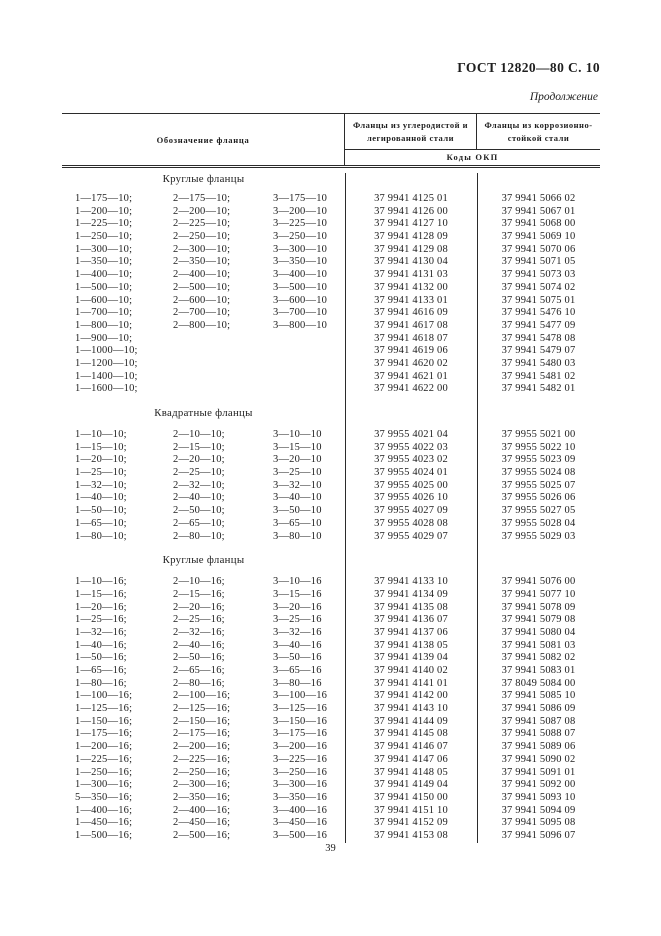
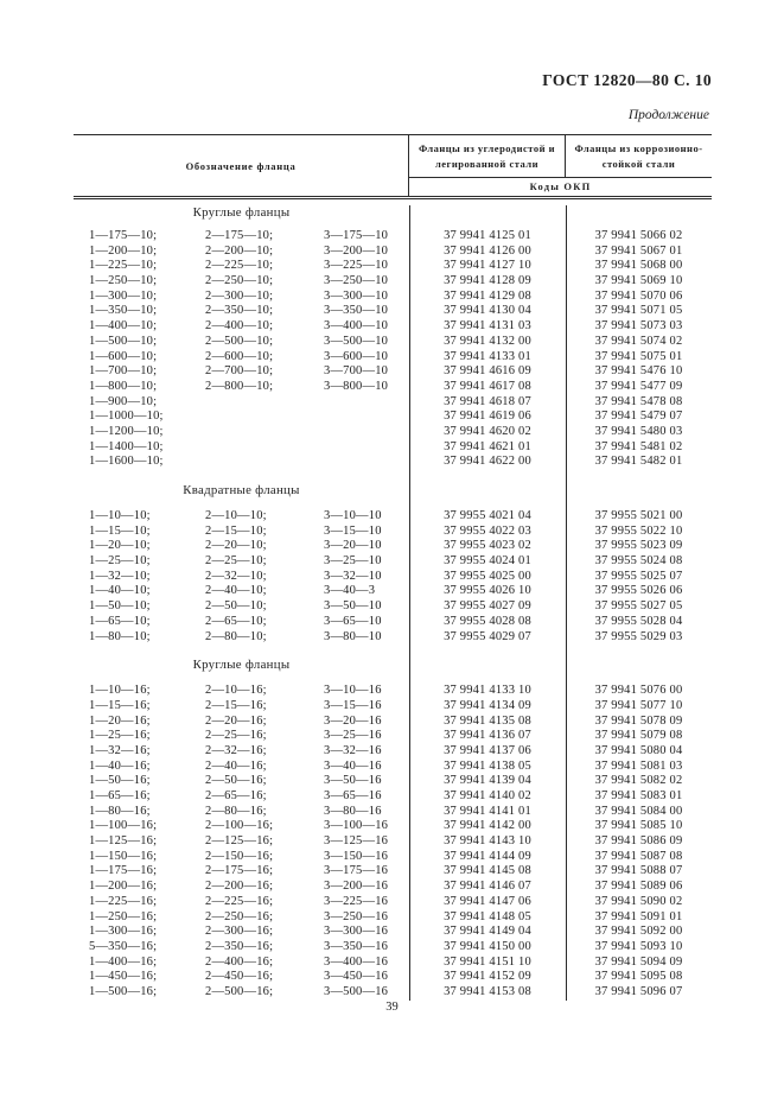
  ГОСТ 12820—80 С. 10
  Продолжение
  Обозначение фланца
  Фланцы из углеродистой и легированной стали
  Фланцы из коррозионно-стойкой стали
  Коды ОКП
  Круглые фланцы
  1—175—10;
  2—175—10;
  3—175—10
  37 9941 4125 01
  37 9941 5066 02
  1—200—10;
  2—200—10;
  3—200—10
  37 9941 4126 00
  37 9941 5067 01
  1—225—10;
  2—225—10;
  3—225—10
  37 9941 4127 10
  37 9941 5068 00
  1—250—10;
  2—250—10;
  3—250—10
  37 9941 4128 09
  37 9941 5069 10
  1—300—10;
  2—300—10;
  3—300—10
  37 9941 4129 08
  37 9941 5070 06
  1—350—10;
  2—350—10;
  3—350—10
  37 9941 4130 04
  37 9941 5071 05
  1—400—10;
  2—400—10;
  3—400—10
  37 9941 4131 03
  37 9941 5073 03
  1—500—10;
  2—500—10;
  3—500—10
  37 9941 4132 00
  37 9941 5074 02
  1—600—10;
  2—600—10;
  3—600—10
  37 9941 4133 01
  37 9941 5075 01
  1—700—10;
  2—700—10;
  3—700—10
  37 9941 4616 09
  37 9941 5476 10
  1—800—10;
  2—800—10;
  3—800—10
  37 9941 4617 08
  37 9941 5477 09
  1—900—10;
  37 9941 4618 07
  37 9941 5478 08
  1—1000—10;
  37 9941 4619 06
  37 9941 5479 07
  1—1200—10;
  37 9941 4620 02
  37 9941 5480 03
  1—1400—10;
  37 9941 4621 01
  37 9941 5481 02
  1—1600—10;
  37 9941 4622 00
  37 9941 5482 01
  Квадратные фланцы
  1—10—10;
  2—10—10;
  3—10—10
  37 9955 4021 04
  37 9955 5021 00
  1—15—10;
  2—15—10;
  3—15—10
  37 9955 4022 03
  37 9955 5022 10
  1—20—10;
  2—20—10;
  3—20—10
  37 9955 4023 02
  37 9955 5023 09
  1—25—10;
  2—25—10;
  3—25—10
  37 9955 4024 01
  37 9955 5024 08
  1—32—10;
  2—32—10;
  3—32—10
  37 9955 4025 00
  37 9955 5025 07
  1—40—10;
  2—40—10;
- 3—40—10
+ 3—40—3
  37 9955 4026 10
  37 9955 5026 06
  1—50—10;
  2—50—10;
  3—50—10
  37 9955 4027 09
  37 9955 5027 05
  1—65—10;
  2—65—10;
  3—65—10
  37 9955 4028 08
  37 9955 5028 04
  1—80—10;
  2—80—10;
  3—80—10
  37 9955 4029 07
  37 9955 5029 03
  Круглые фланцы
  1—10—16;
  2—10—16;
  3—10—16
  37 9941 4133 10
  37 9941 5076 00
  1—15—16;
  2—15—16;
  3—15—16
  37 9941 4134 09
  37 9941 5077 10
  1—20—16;
  2—20—16;
  3—20—16
  37 9941 4135 08
  37 9941 5078 09
  1—25—16;
  2—25—16;
  3—25—16
  37 9941 4136 07
  37 9941 5079 08
  1—32—16;
  2—32—16;
  3—32—16
  37 9941 4137 06
  37 9941 5080 04
  1—40—16;
  2—40—16;
  3—40—16
  37 9941 4138 05
  37 9941 5081 03
  1—50—16;
  2—50—16;
  3—50—16
  37 9941 4139 04
  37 9941 5082 02
  1—65—16;
  2—65—16;
  3—65—16
  37 9941 4140 02
  37 9941 5083 01
  1—80—16;
  2—80—16;
  3—80—16
  37 9941 4141 01
- 37 8049 5084 00
+ 37 9941 5084 00
  1—100—16;
  2—100—16;
  3—100—16
  37 9941 4142 00
  37 9941 5085 10
  1—125—16;
  2—125—16;
  3—125—16
  37 9941 4143 10
  37 9941 5086 09
  1—150—16;
  2—150—16;
  3—150—16
  37 9941 4144 09
  37 9941 5087 08
  1—175—16;
  2—175—16;
  3—175—16
  37 9941 4145 08
  37 9941 5088 07
  1—200—16;
  2—200—16;
  3—200—16
  37 9941 4146 07
  37 9941 5089 06
  1—225—16;
  2—225—16;
  3—225—16
  37 9941 4147 06
  37 9941 5090 02
  1—250—16;
  2—250—16;
  3—250—16
  37 9941 4148 05
  37 9941 5091 01
  1—300—16;
  2—300—16;
  3—300—16
  37 9941 4149 04
  37 9941 5092 00
  5—350—16;
  2—350—16;
  3—350—16
  37 9941 4150 00
  37 9941 5093 10
  1—400—16;
  2—400—16;
  3—400—16
  37 9941 4151 10
  37 9941 5094 09
  1—450—16;
  2—450—16;
  3—450—16
  37 9941 4152 09
  37 9941 5095 08
  1—500—16;
  2—500—16;
  3—500—16
  37 9941 4153 08
  37 9941 5096 07
  39
